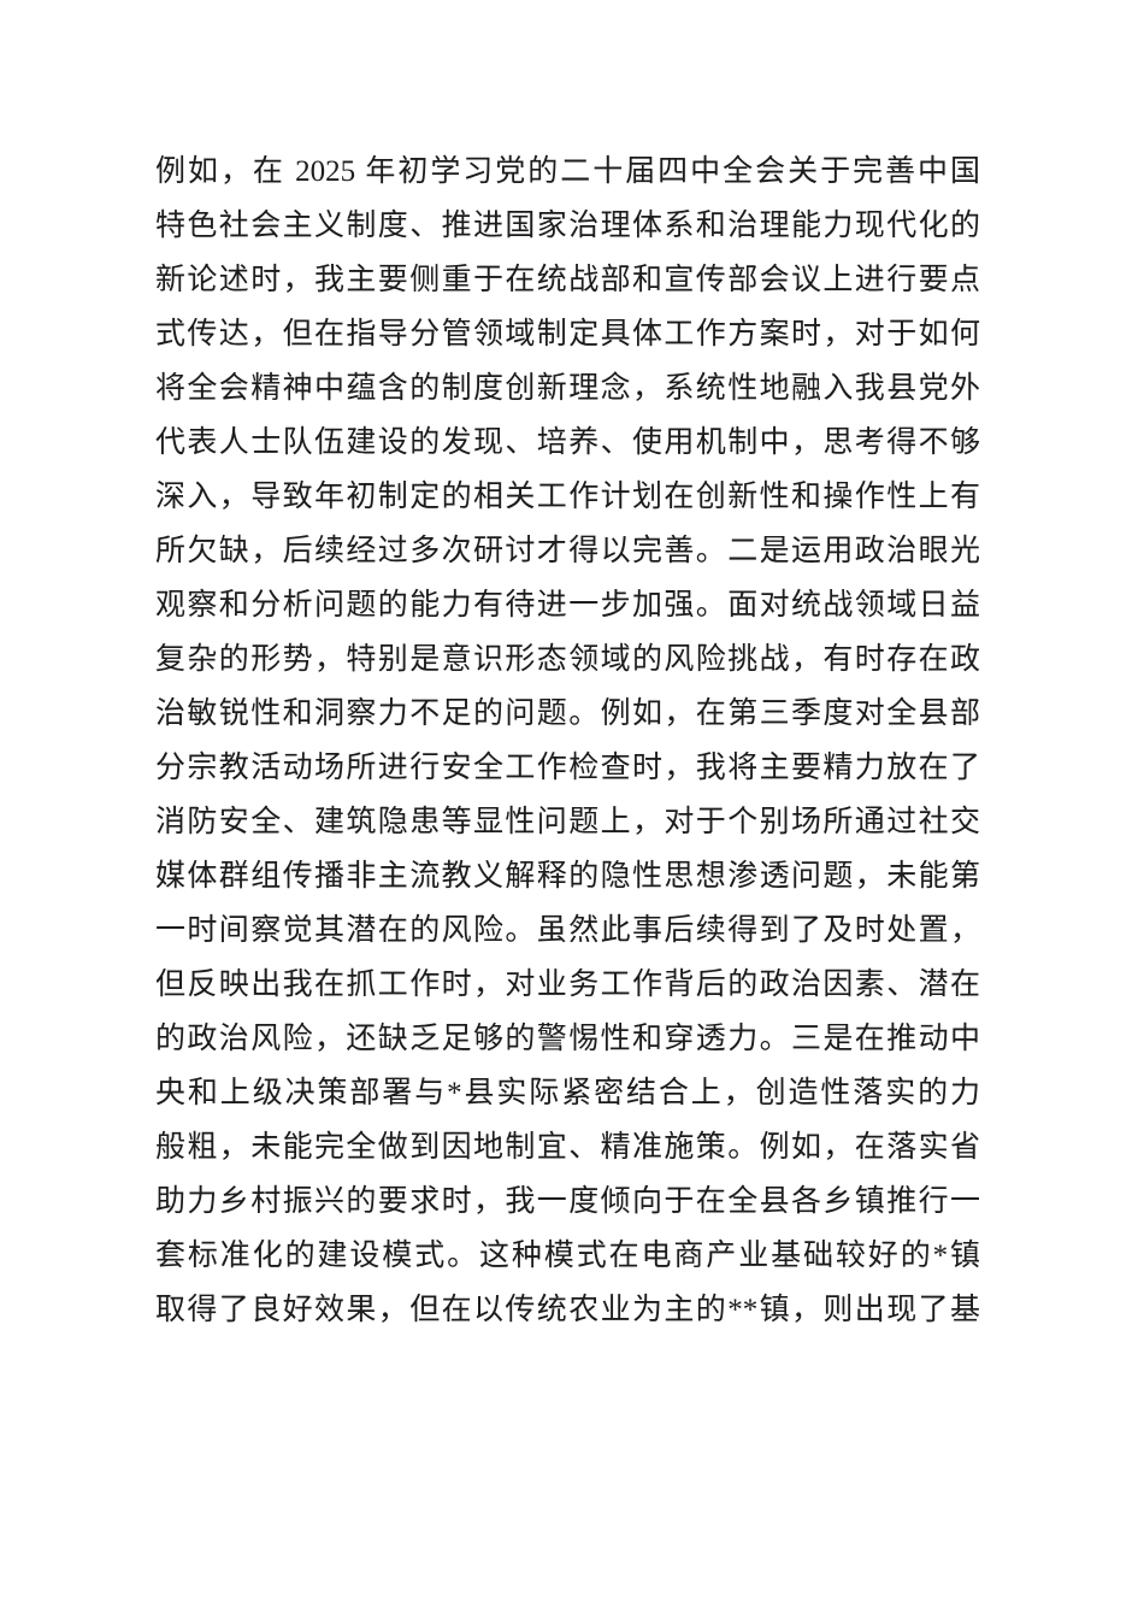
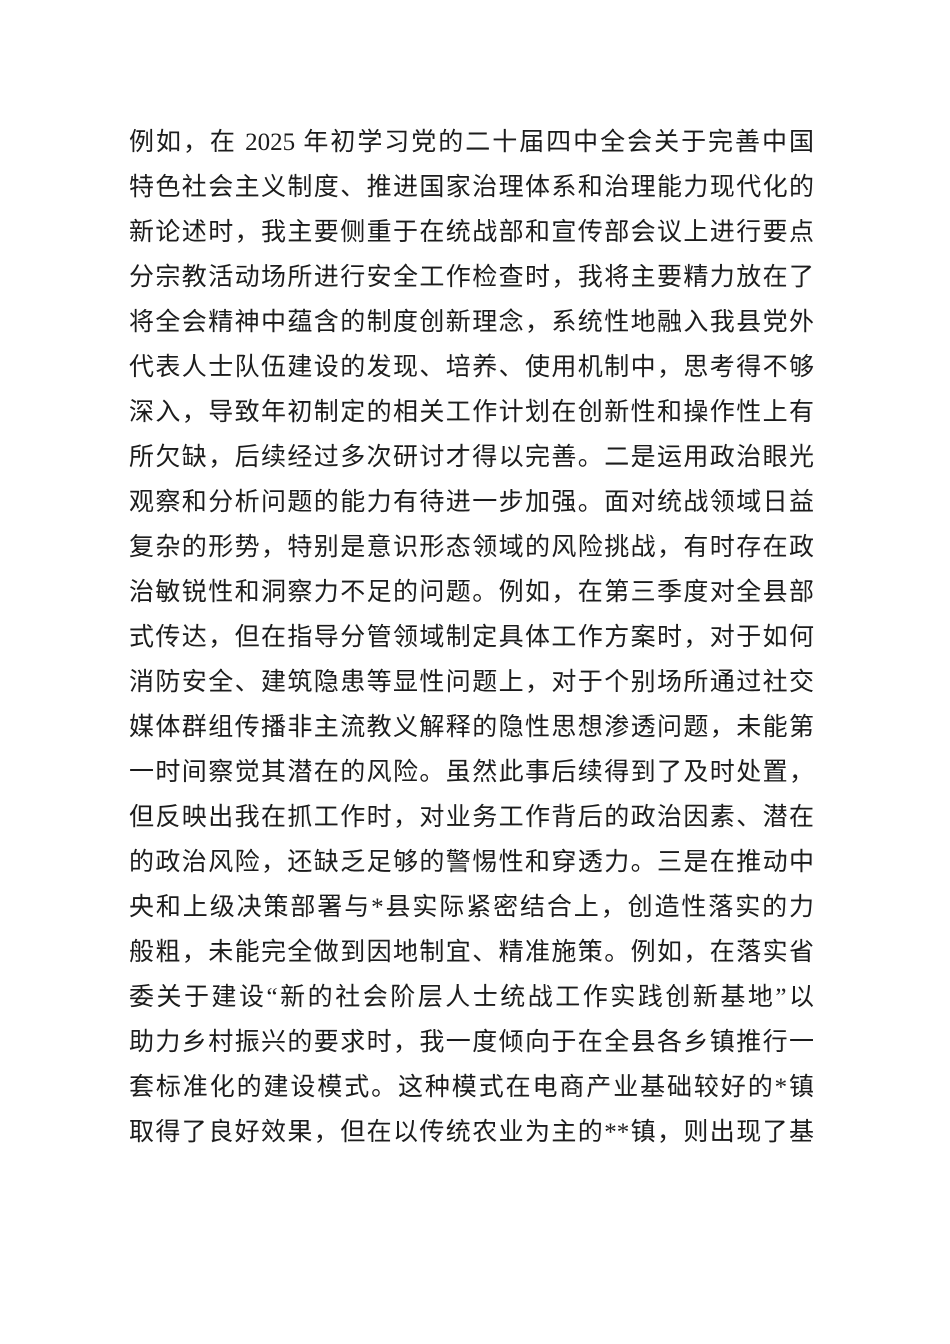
  例如，在 2025 年初学习党的二十届四中全会关于完善中国
  特色社会主义制度、推进国家治理体系和治理能力现代化的
  新论述时，我主要侧重于在统战部和宣传部会议上进行要点
- 式传达，但在指导分管领域制定具体工作方案时，对于如何
+ 分宗教活动场所进行安全工作检查时，我将主要精力放在了
  将全会精神中蕴含的制度创新理念，系统性地融入我县党外
  代表人士队伍建设的发现、培养、使用机制中，思考得不够
  深入，导致年初制定的相关工作计划在创新性和操作性上有
  所欠缺，后续经过多次研讨才得以完善。二是运用政治眼光
  观察和分析问题的能力有待进一步加强。面对统战领域日益
  复杂的形势，特别是意识形态领域的风险挑战，有时存在政
  治敏锐性和洞察力不足的问题。例如，在第三季度对全县部
- 分宗教活动场所进行安全工作检查时，我将主要精力放在了
+ 式传达，但在指导分管领域制定具体工作方案时，对于如何
  消防安全、建筑隐患等显性问题上，对于个别场所通过社交
  媒体群组传播非主流教义解释的隐性思想渗透问题，未能第
  一时间察觉其潜在的风险。虽然此事后续得到了及时处置，
  但反映出我在抓工作时，对业务工作背后的政治因素、潜在
  的政治风险，还缺乏足够的警惕性和穿透力。三是在推动中
  央和上级决策部署与*县实际紧密结合上，创造性落实的力
  般粗，未能完全做到因地制宜、精准施策。例如，在落实省
+ 委关于建设“新的社会阶层人士统战工作实践创新基地”以
  助力乡村振兴的要求时，我一度倾向于在全县各乡镇推行一
  套标准化的建设模式。这种模式在电商产业基础较好的*镇
  取得了良好效果，但在以传统农业为主的**镇，则出现了基
